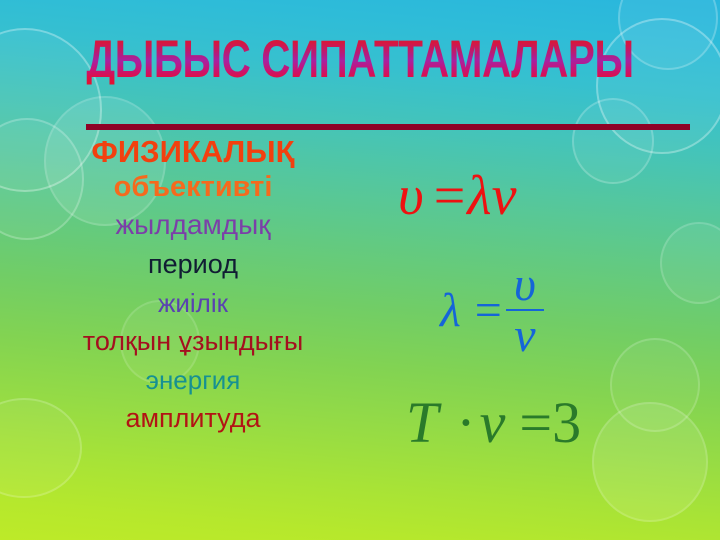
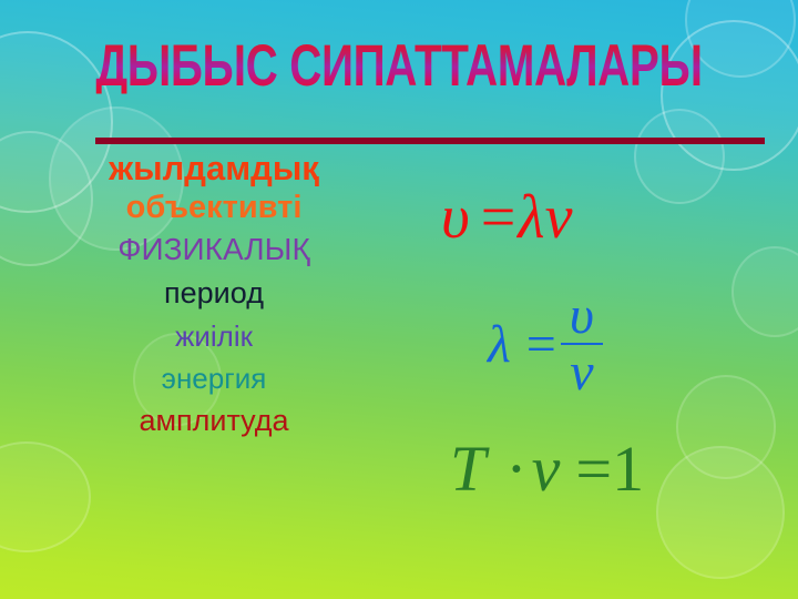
  ДЫБЫС СИПАТТАМАЛАРЫ
- ФИЗИКАЛЫҚ
+ жылдамдық
  объективті
- жылдамдық
+ ФИЗИКАЛЫҚ
  период
  жиілік
- толқын ұзындығы
  энергия
  амплитуда
  υ =λν
  λ
  =
  υ
  ν
- T ·ν =3
+ T ·ν =1
